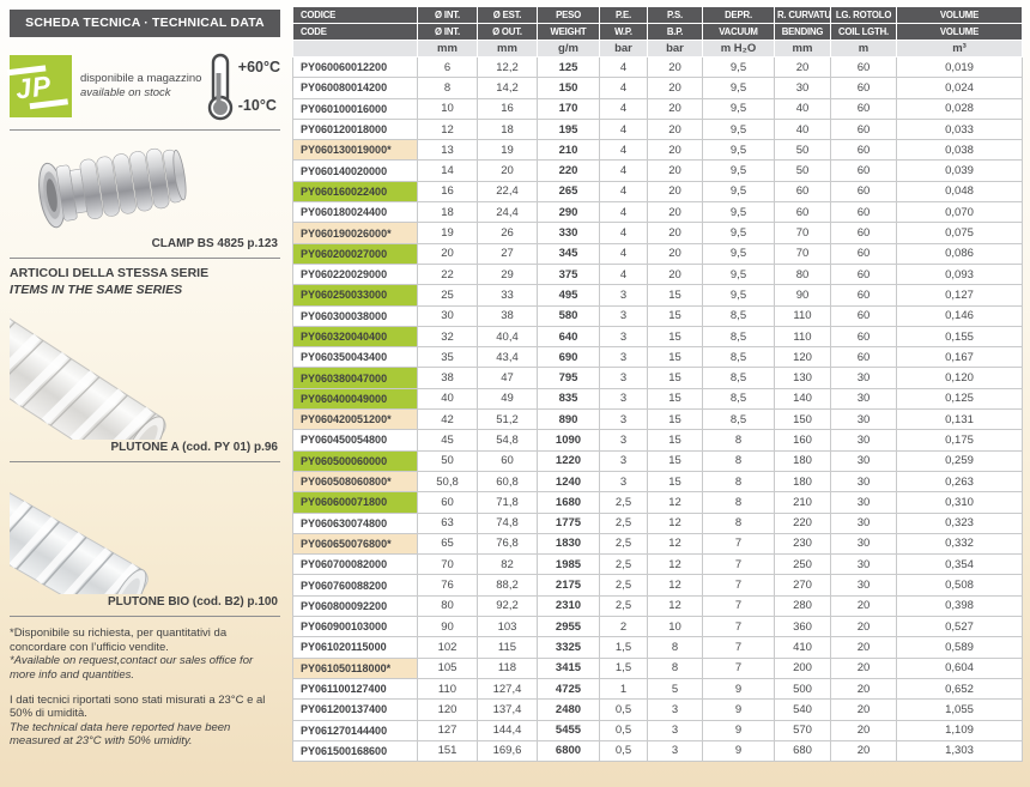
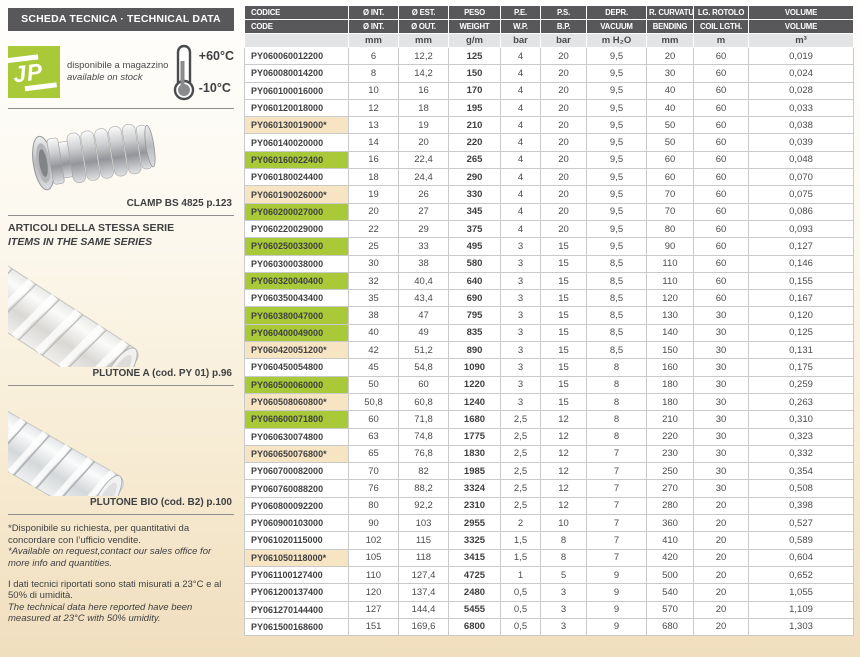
  SCHEDA TECNICA · TECHNICAL DATA
  disponibile a magazzino
  available on stock
  +60°C
  -10°C
  CLAMP BS 4825 p.123
  ARTICOLI DELLA STESSA SERIE
  ITEMS IN THE SAME SERIES
  PLUTONE A (cod. PY 01) p.96
  PLUTONE BIO (cod. B2) p.100
  *Disponibile su richiesta, per quantitativi da concordare con l’ufficio vendite.
  *Available on request,contact our sales office for more info and quantities.
  I dati tecnici riportati sono stati misurati a 23°C e al 50% di umidità.
  The technical data here reported have been measured at 23°C with 50% umidity.
  CODICE	Ø INT.	Ø EST.	PESO	P.E.	P.S.	DEPR.	R. CURVATU	LG. ROTOLO	VOLUME
  CODE	Ø INT.	Ø OUT.	WEIGHT	W.P.	B.P.	VACUUM	BENDING	COIL LGTH.	VOLUME
  	mm	mm	g/m	bar	bar	m H₂O	mm	m	m³
  PY060060012200	6	12,2	125	4	20	9,5	20	60	0,019
  PY060080014200	8	14,2	150	4	20	9,5	30	60	0,024
  PY060100016000	10	16	170	4	20	9,5	40	60	0,028
  PY060120018000	12	18	195	4	20	9,5	40	60	0,033
  PY060130019000*	13	19	210	4	20	9,5	50	60	0,038
  PY060140020000	14	20	220	4	20	9,5	50	60	0,039
  PY060160022400	16	22,4	265	4	20	9,5	60	60	0,048
  PY060180024400	18	24,4	290	4	20	9,5	60	60	0,070
  PY060190026000*	19	26	330	4	20	9,5	70	60	0,075
  PY060200027000	20	27	345	4	20	9,5	70	60	0,086
  PY060220029000	22	29	375	4	20	9,5	80	60	0,093
  PY060250033000	25	33	495	3	15	9,5	90	60	0,127
  PY060300038000	30	38	580	3	15	8,5	110	60	0,146
  PY060320040400	32	40,4	640	3	15	8,5	110	60	0,155
  PY060350043400	35	43,4	690	3	15	8,5	120	60	0,167
  PY060380047000	38	47	795	3	15	8,5	130	30	0,120
  PY060400049000	40	49	835	3	15	8,5	140	30	0,125
  PY060420051200*	42	51,2	890	3	15	8,5	150	30	0,131
  PY060450054800	45	54,8	1090	3	15	8	160	30	0,175
  PY060500060000	50	60	1220	3	15	8	180	30	0,259
  PY060508060800*	50,8	60,8	1240	3	15	8	180	30	0,263
  PY060600071800	60	71,8	1680	2,5	12	8	210	30	0,310
  PY060630074800	63	74,8	1775	2,5	12	8	220	30	0,323
  PY060650076800*	65	76,8	1830	2,5	12	7	230	30	0,332
  PY060700082000	70	82	1985	2,5	12	7	250	30	0,354
- PY060760088200	76	88,2	2175	2,5	12	7	270	30	0,508
+ PY060760088200	76	88,2	3324	2,5	12	7	270	30	0,508
  PY060800092200	80	92,2	2310	2,5	12	7	280	20	0,398
  PY060900103000	90	103	2955	2	10	7	360	20	0,527
  PY061020115000	102	115	3325	1,5	8	7	410	20	0,589
- PY061050118000*	105	118	3415	1,5	8	7	200	20	0,604
+ PY061050118000*	105	118	3415	1,5	8	7	420	20	0,604
  PY061100127400	110	127,4	4725	1	5	9	500	20	0,652
  PY061200137400	120	137,4	2480	0,5	3	9	540	20	1,055
  PY061270144400	127	144,4	5455	0,5	3	9	570	20	1,109
  PY061500168600	151	169,6	6800	0,5	3	9	680	20	1,303
